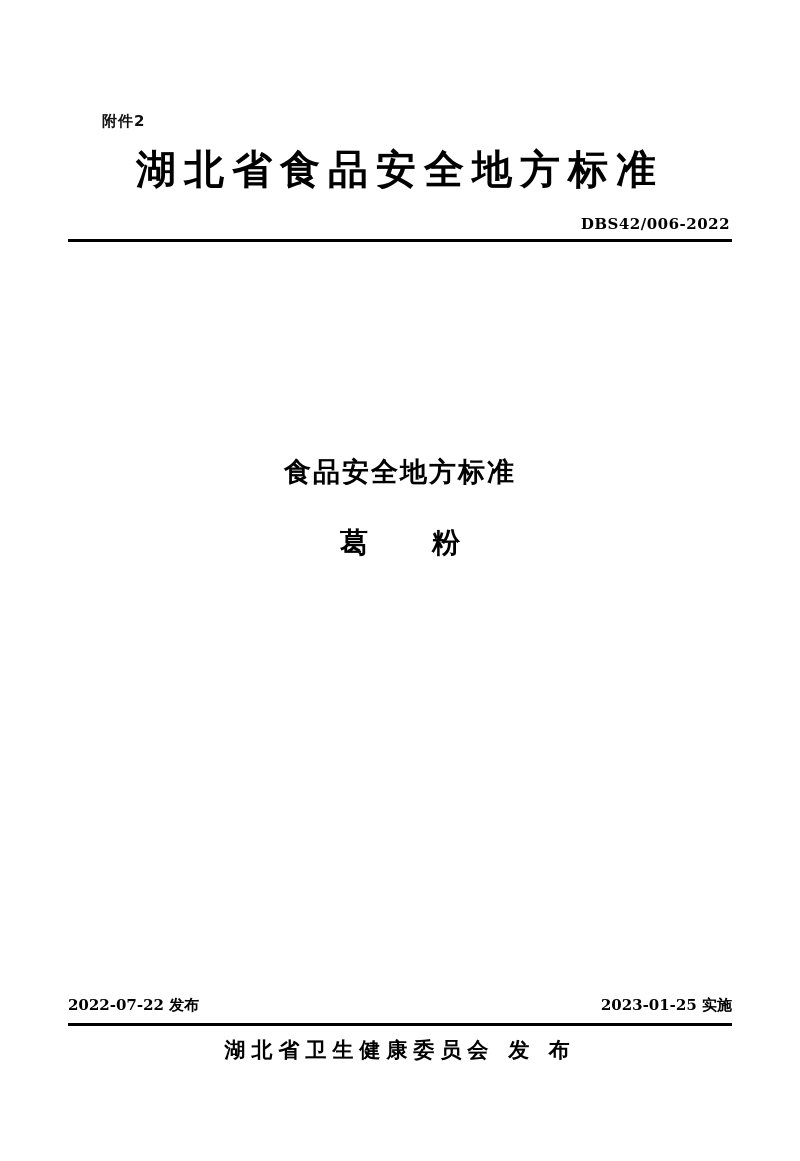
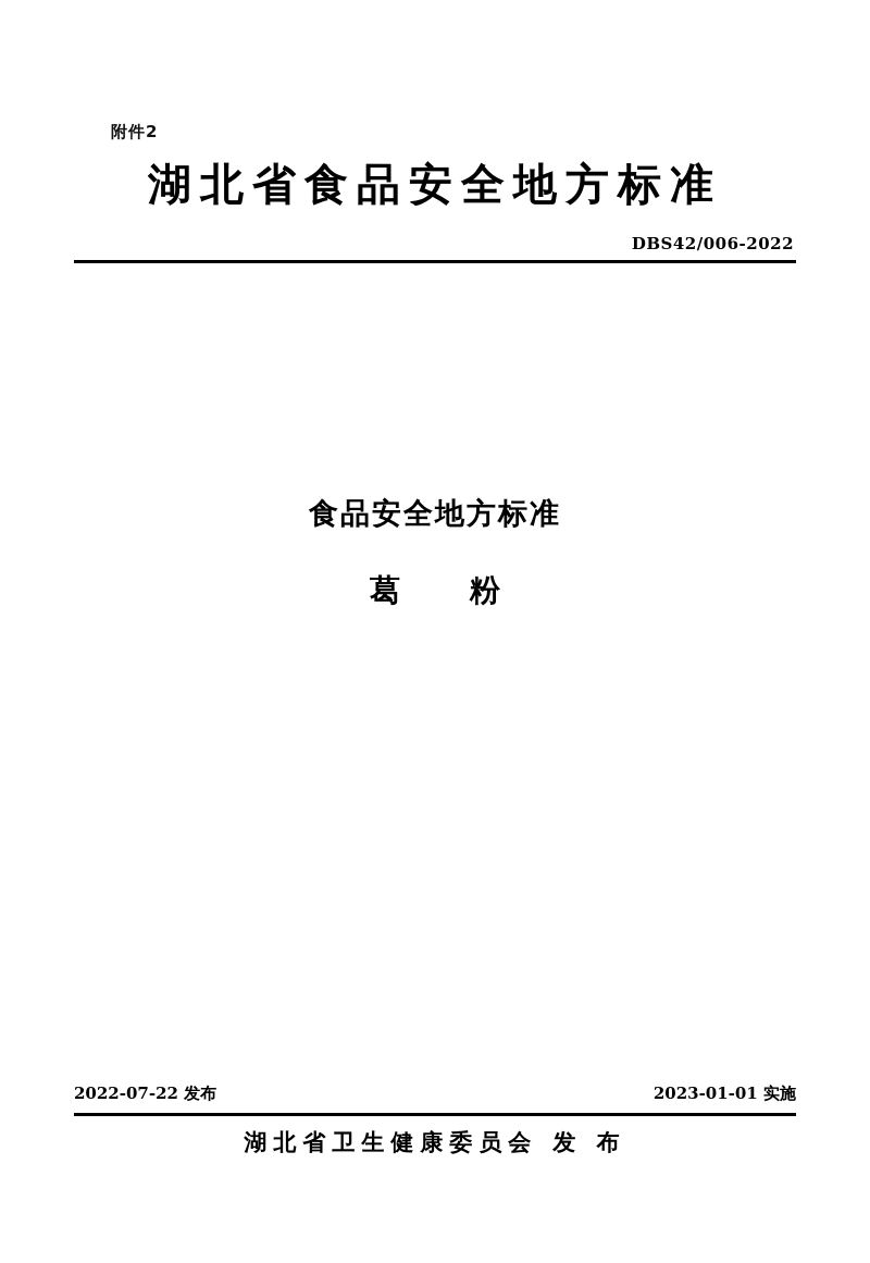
  附件2
  湖北省食品安全地方标准
  DBS42/006-2022
  食品安全地方标准
  葛 粉
  2022-07-22 发布
- 2023-01-25 实施
+ 2023-01-01 实施
  湖北省卫生健康委员会 发 布
